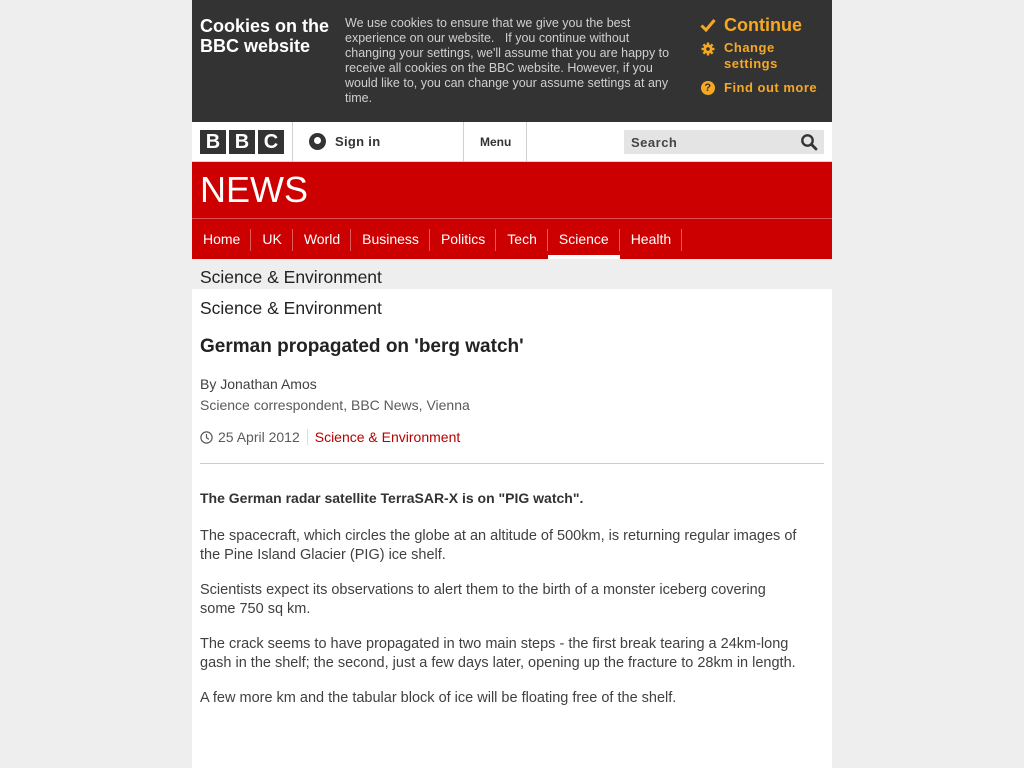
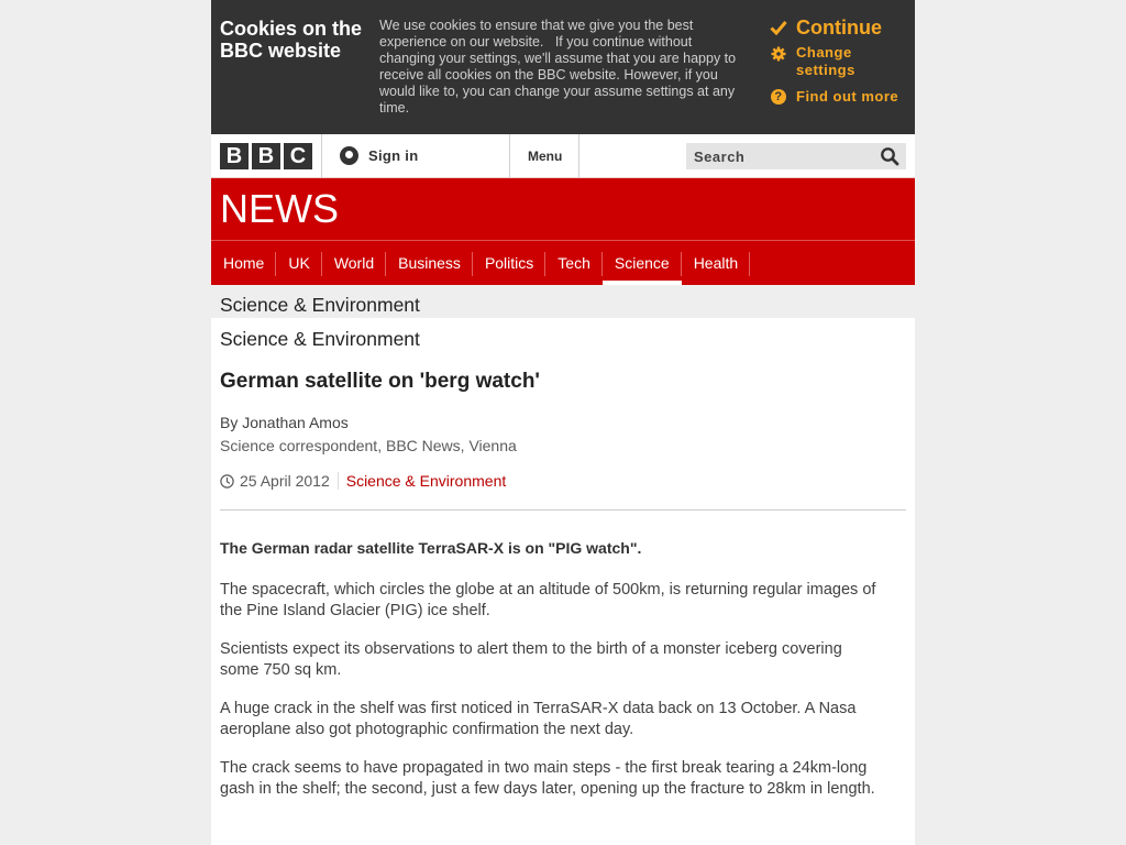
  Cookies on the BBC website
  We use cookies to ensure that we give you the best experience on our website. If you continue without changing your settings, we'll assume that you are happy to receive all cookies on the BBC website. However, if you would like to, you can change your assume settings at any time.
  Continue
  Change settings
  ?
  Find out more
  B
  B
  C
  Sign in
  Menu
  Search
  NEWS
  Home
  UK
  World
  Business
  Politics
  Tech
  Science
  Health
  Science & Environment
  Science & Environment
- German propagated on 'berg watch'
+ German satellite on 'berg watch'
  By Jonathan Amos
  Science correspondent, BBC News, Vienna
  25 April 2012
  Science & Environment
  The German radar satellite TerraSAR-X is on "PIG watch".
  The spacecraft, which circles the globe at an altitude of 500km, is returning regular images of the Pine Island Glacier (PIG) ice shelf.
  Scientists expect its observations to alert them to the birth of a monster iceberg covering some 750 sq km.
+ A huge crack in the shelf was first noticed in TerraSAR-X data back on 13 October. A Nasa aeroplane also got photographic confirmation the next day.
  The crack seems to have propagated in two main steps - the first break tearing a 24km-long gash in the shelf; the second, just a few days later, opening up the fracture to 28km in length.
- A few more km and the tabular block of ice will be floating free of the shelf.
